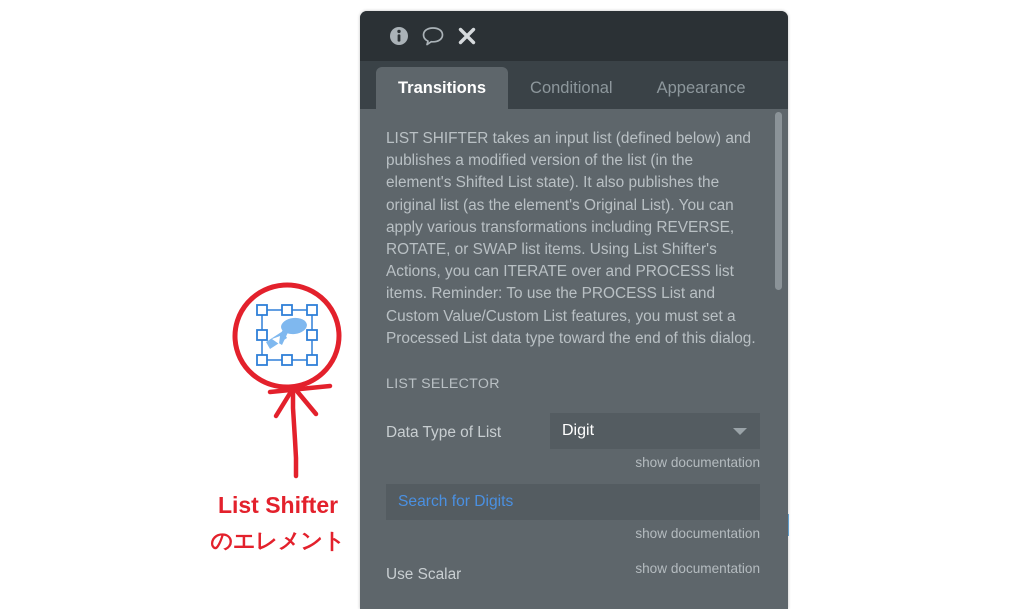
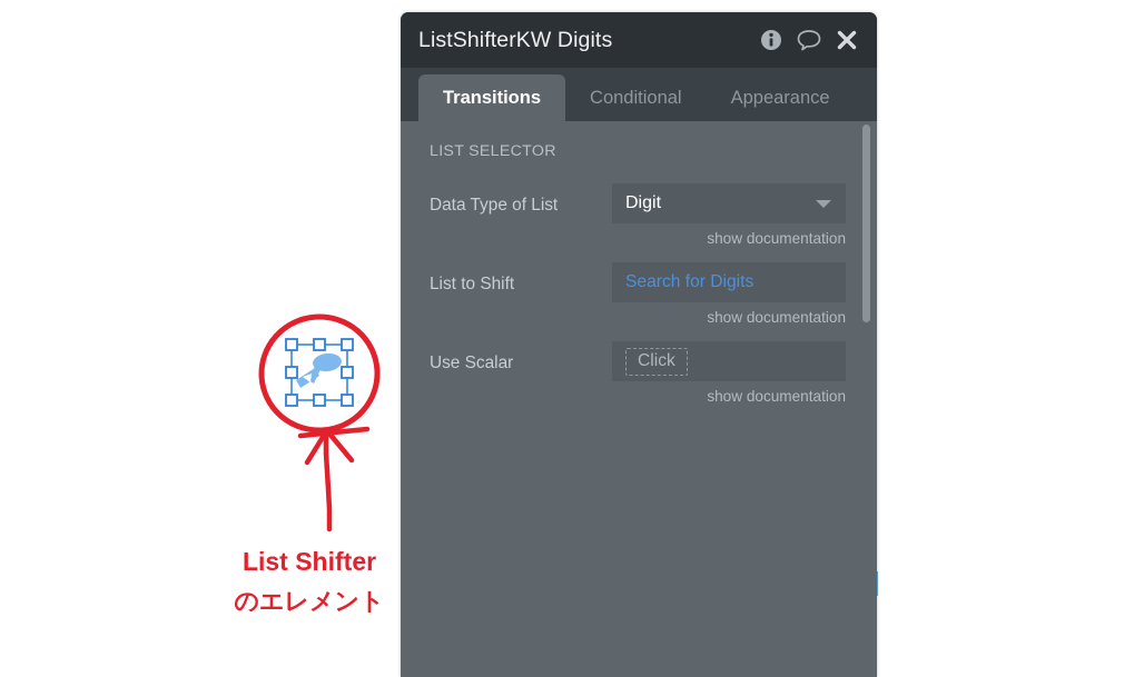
  List Shifter
  のエレメント
+ ListShifterKW Digits
  Transitions
  Conditional
  Appearance
- LIST SHIFTER takes an input list (defined below) and publishes a modified version of the list (in the element's Shifted List state). It also publishes the original list (as the element's Original List). You can apply various transformations including REVERSE, ROTATE, or SWAP list items. Using List Shifter's Actions, you can ITERATE over and PROCESS list items. Reminder: To use the PROCESS List and Custom Value/Custom List features, you must set a Processed List data type toward the end of this dialog.
  LIST SELECTOR
  Data Type of List
  Digit
  show documentation
+ List to Shift
  Search for Digits
  show documentation
  Use Scalar
+ Click
  show documentation
